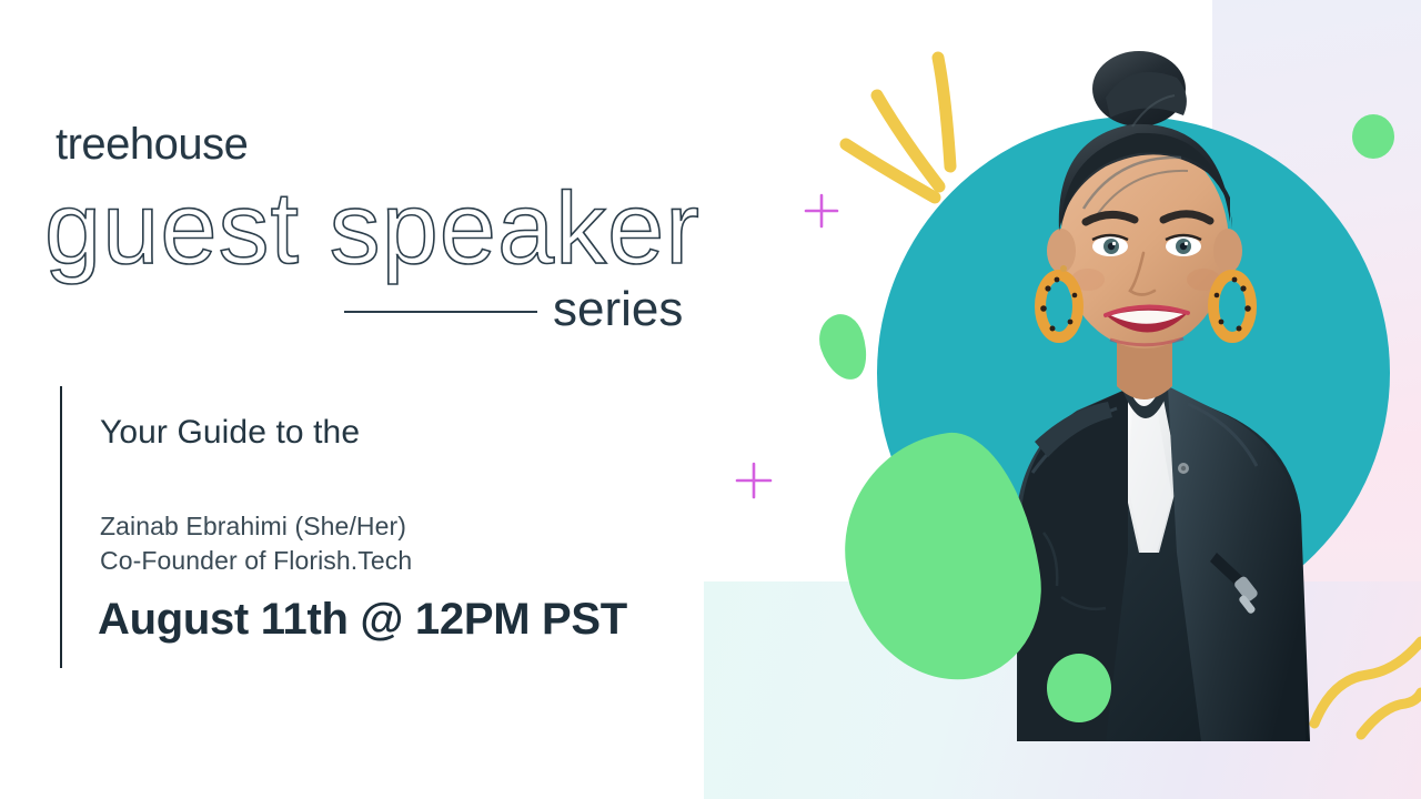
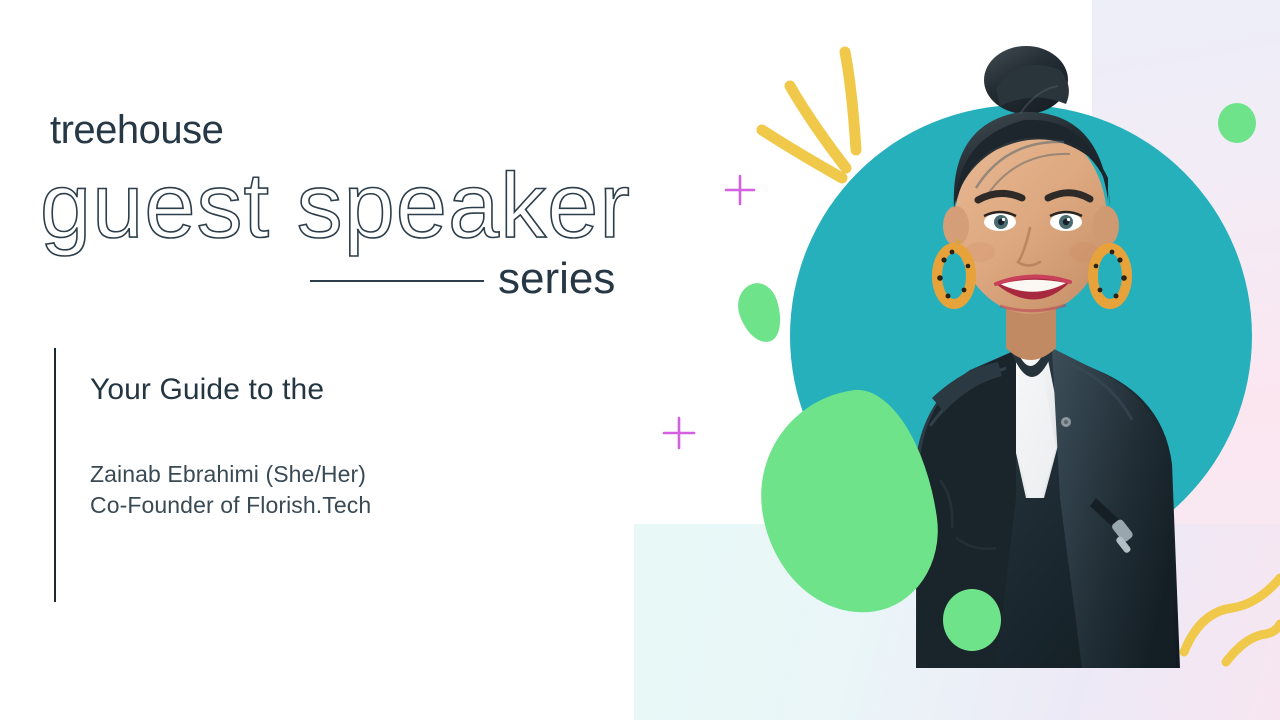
  treehouse
  guest speaker
  series
  Your Guide to the
  Zainab Ebrahimi (She/Her)
  Co-Founder of Florish.Tech
- August 11th @ 12PM PST
